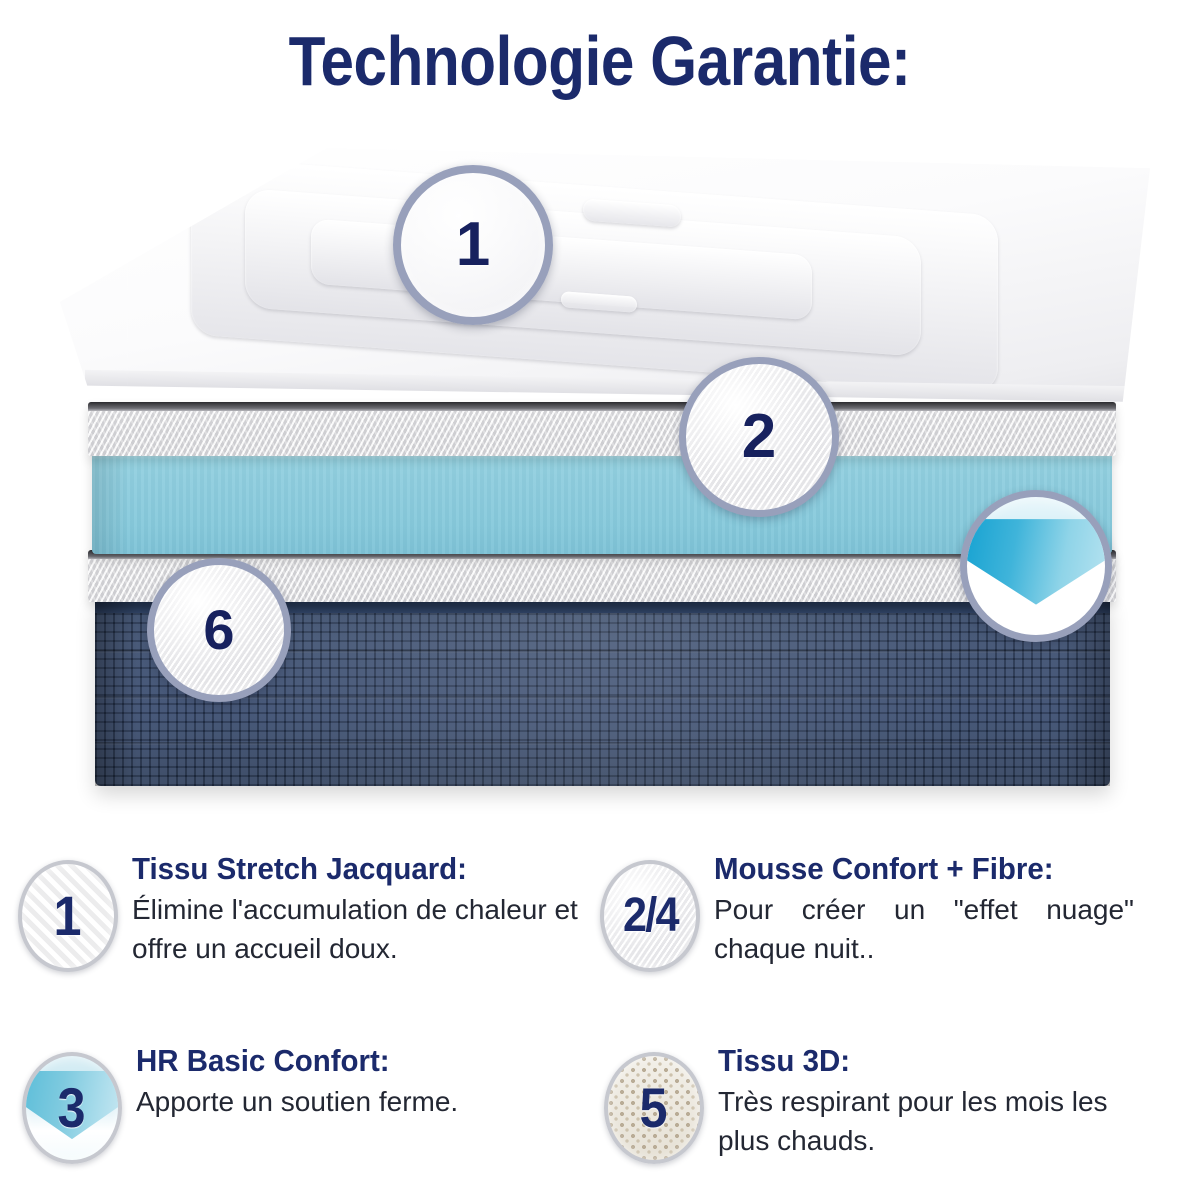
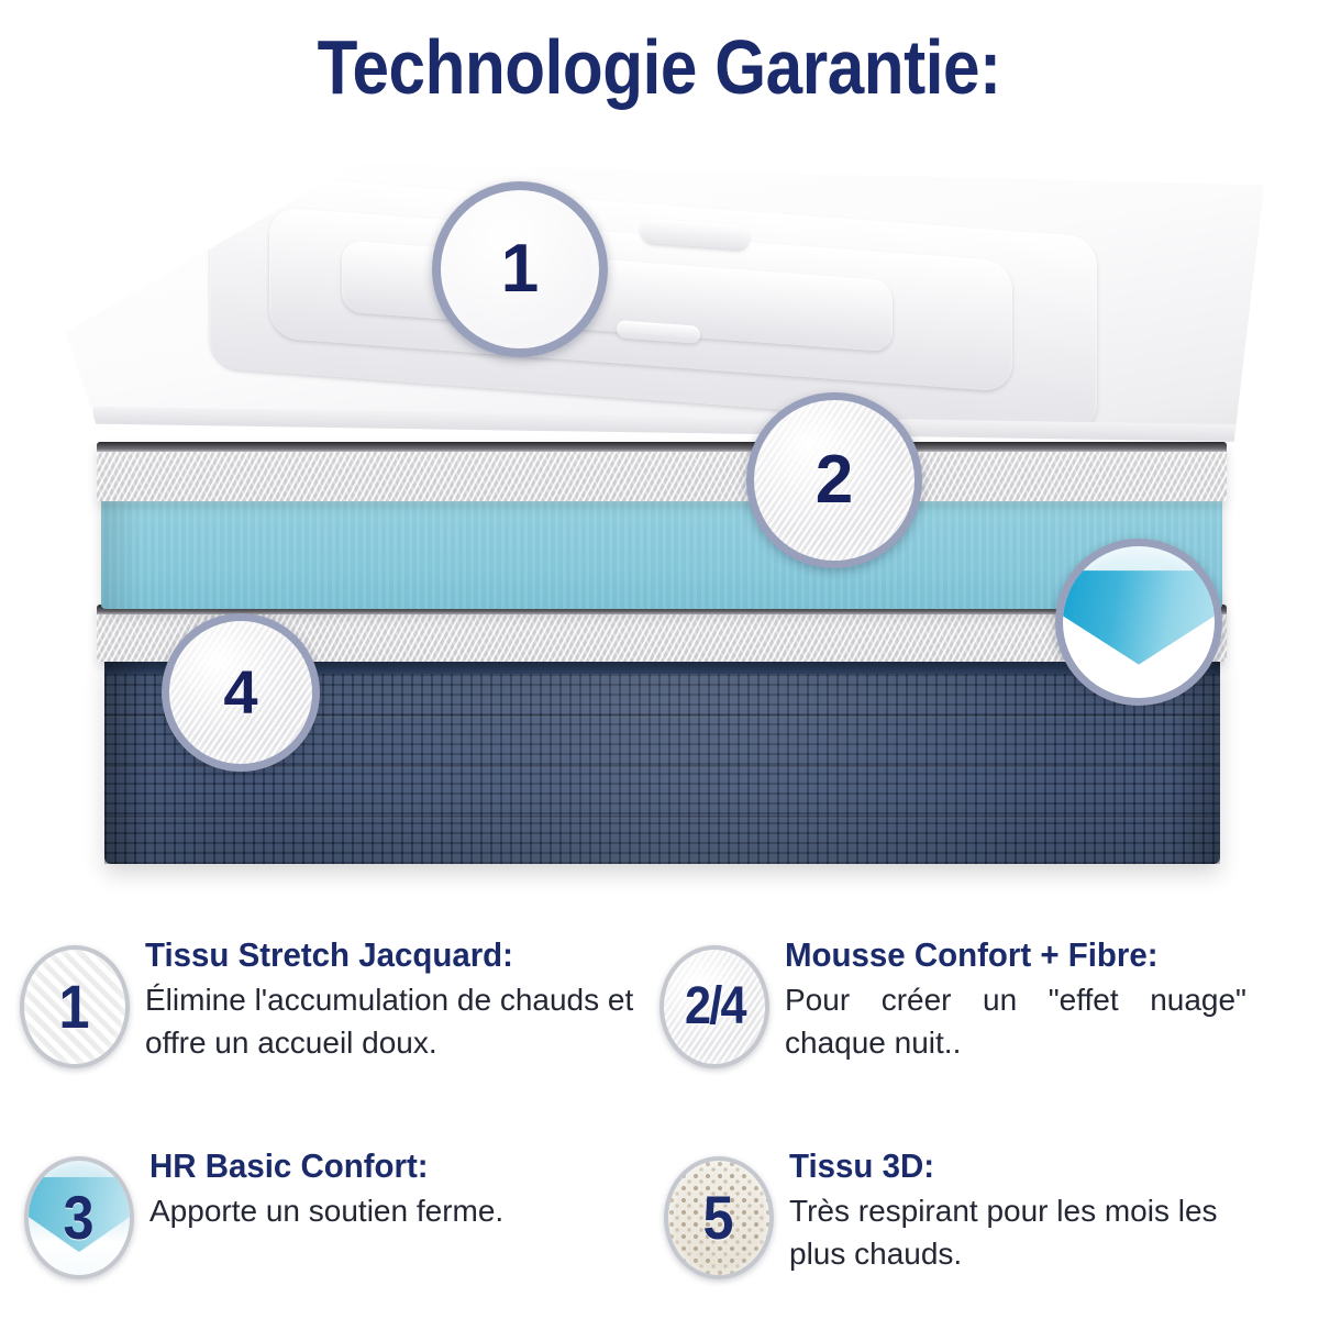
  Technologie Garantie:
  1
  2
- 6
+ 4
  1
  Tissu Stretch Jacquard:
- Élimine l'accumulation de chaleur et offre un accueil doux.
+ Élimine l'accumulation de chauds et offre un accueil doux.
  2/4
  Mousse Confort + Fibre:
  Pour créer un "effet nuage" chaque nuit..
  3
  HR Basic Confort:
  Apporte un soutien ferme.
  5
  Tissu 3D:
  Très respirant pour les mois les plus chauds.
